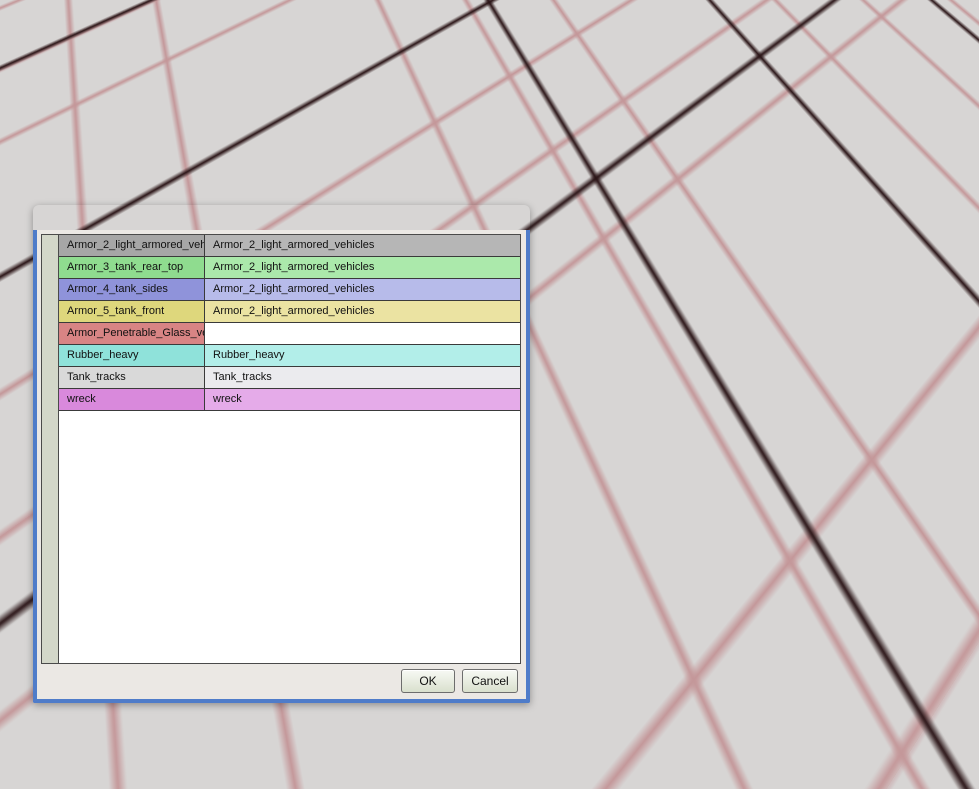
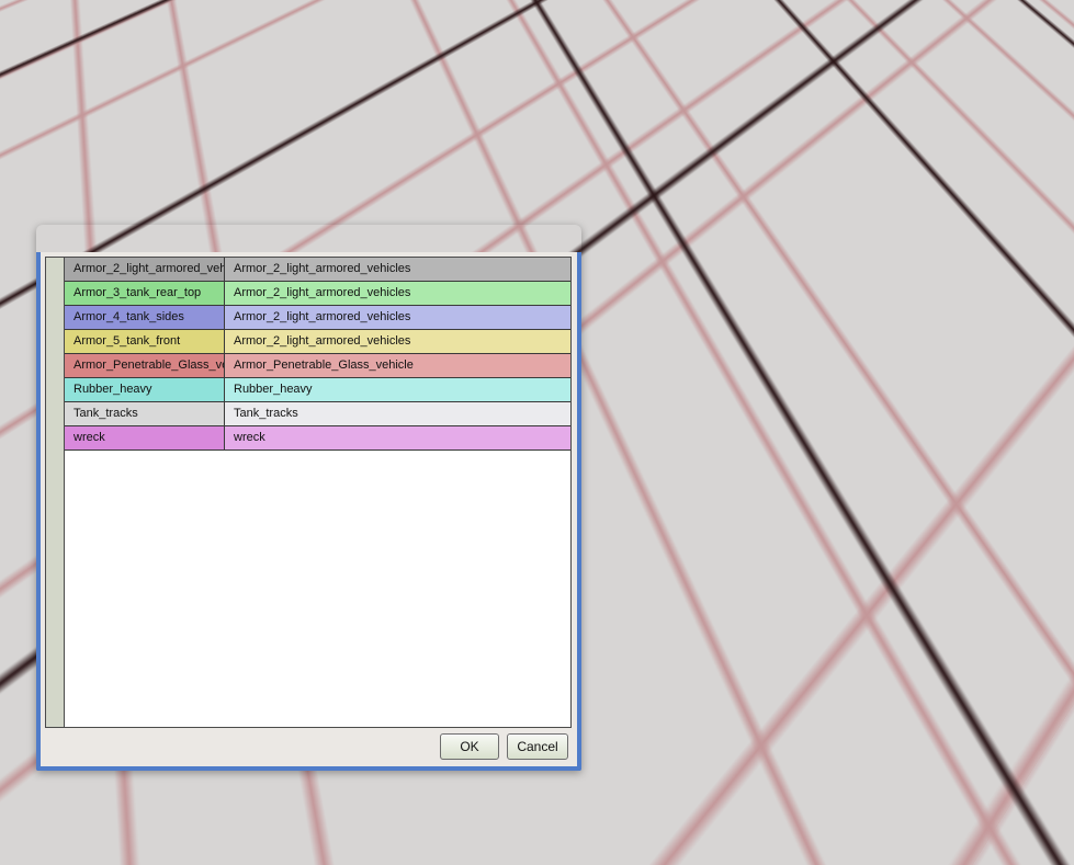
  Armor_2_light_armored_veh
  Armor_2_light_armored_vehicles
  Armor_3_tank_rear_top
  Armor_2_light_armored_vehicles
  Armor_4_tank_sides
  Armor_2_light_armored_vehicles
  Armor_5_tank_front
  Armor_2_light_armored_vehicles
  Armor_Penetrable_Glass_v
+ Armor_Penetrable_Glass_vehicle
  Rubber_heavy
  Rubber_heavy
  Tank_tracks
  Tank_tracks
  wreck
  wreck
  OK
  Cancel
